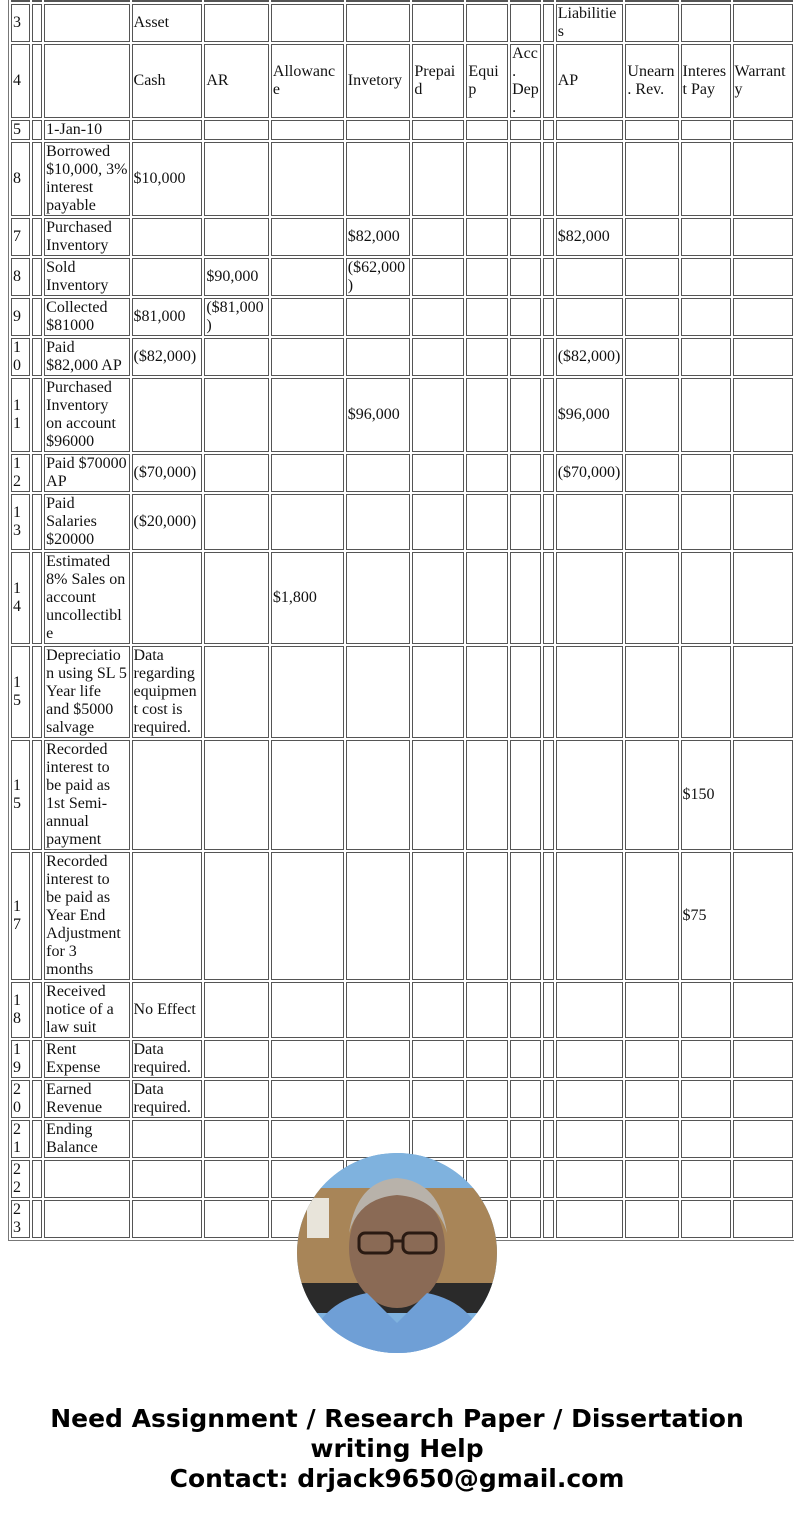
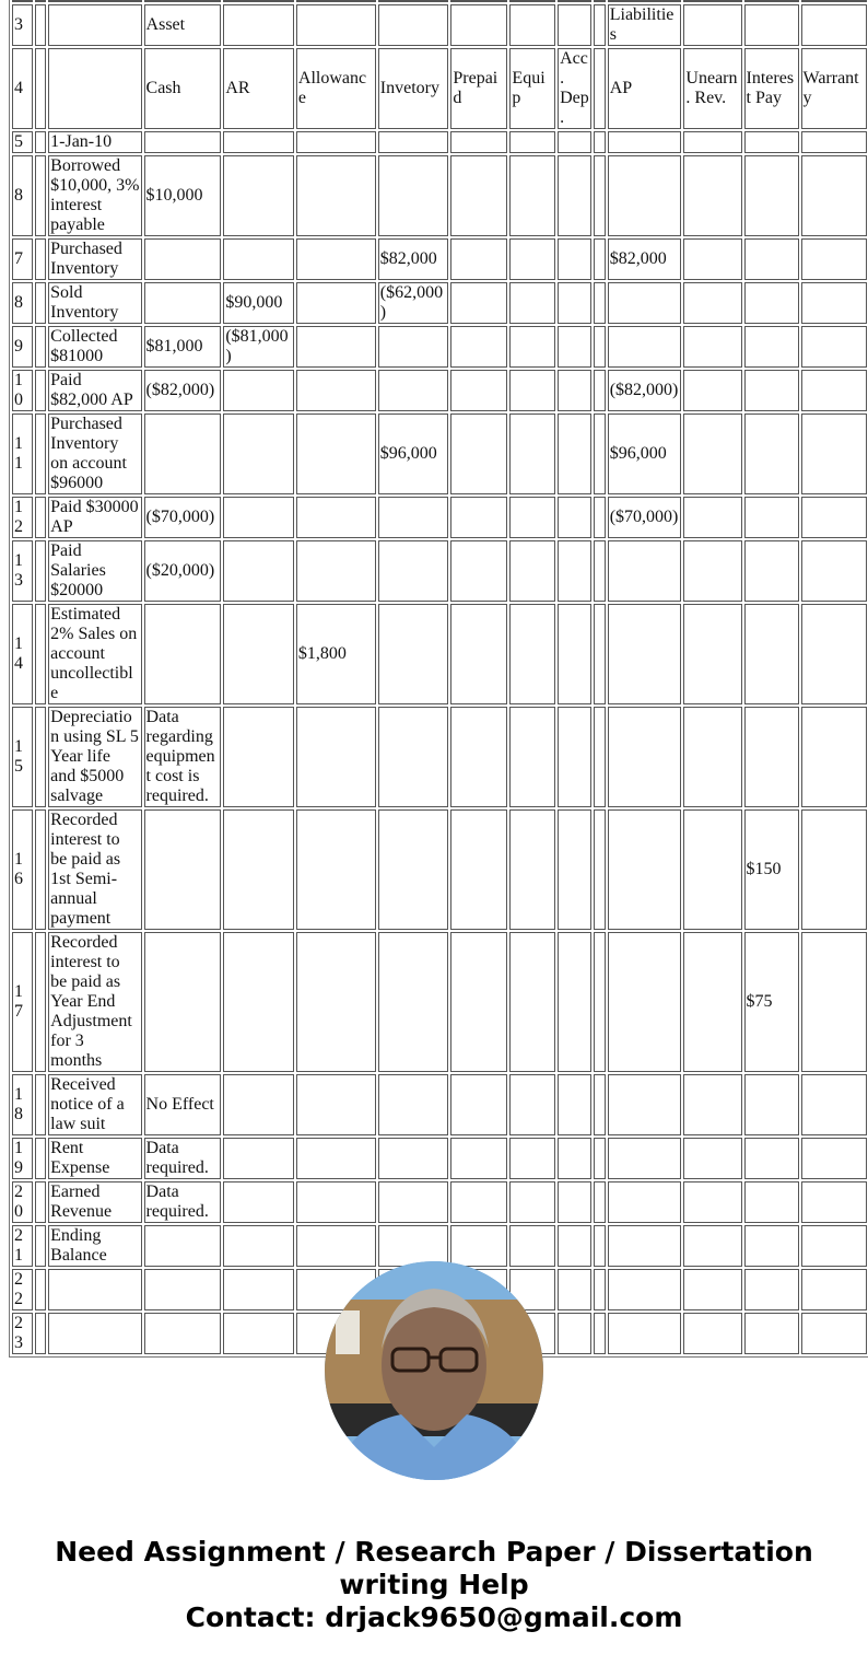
  3			Asset								Liabilities
  4			Cash	AR	Allowance	Invetory	Prepaid	Equip	Acc. Dep.		AP	Unearn. Rev.	Interest Pay	Warranty
  5		1-Jan-10
  8		Borrowed $10,000, 3% interest payable	$10,000
  7		Purchased Inventory				$82,000					$82,000
  8		Sold Inventory		$90,000		($62,000)
  9		Collected $81000	$81,000	($81,000)
  10		Paid $82,000 AP	($82,000)								($82,000)
  11		Purchased Inventory on account $96000				$96,000					$96,000
- 12		Paid $70000 AP	($70,000)								($70,000)
+ 12		Paid $30000 AP	($70,000)								($70,000)
  13		Paid Salaries $20000	($20,000)
- 14		Estimated 8% Sales on account uncollectible			$1,800
+ 14		Estimated 2% Sales on account uncollectible			$1,800
  15		Depreciation using SL 5 Year life and $5000 salvage	Data regarding equipment cost is required.
- 15		Recorded interest to be paid as 1st Semi-annual payment											$150
+ 16		Recorded interest to be paid as 1st Semi-annual payment											$150
  17		Recorded interest to be paid as Year End Adjustment for 3 months											$75
  18		Received notice of a law suit	No Effect
  19		Rent Expense	Data required.
  20		Earned Revenue	Data required.
  21		Ending Balance
  22
  23
  Need Assignment / Research Paper / Dissertation
  writing Help
  Contact: drjack9650@gmail.com
